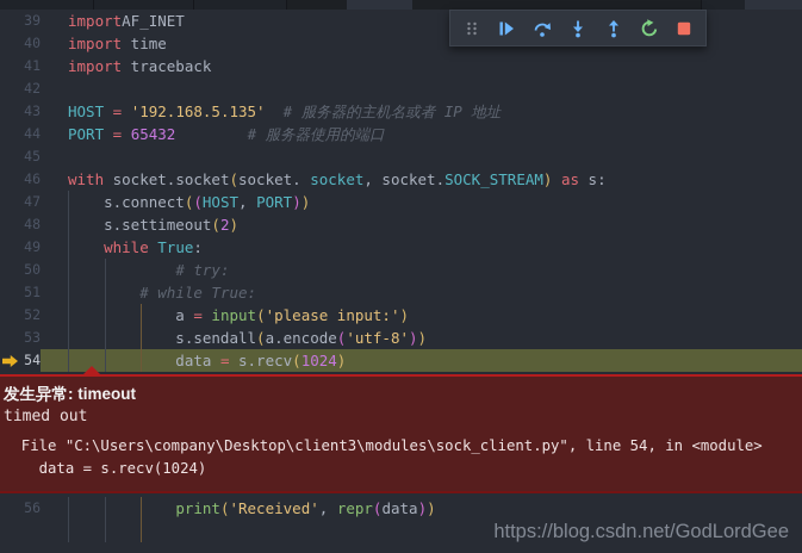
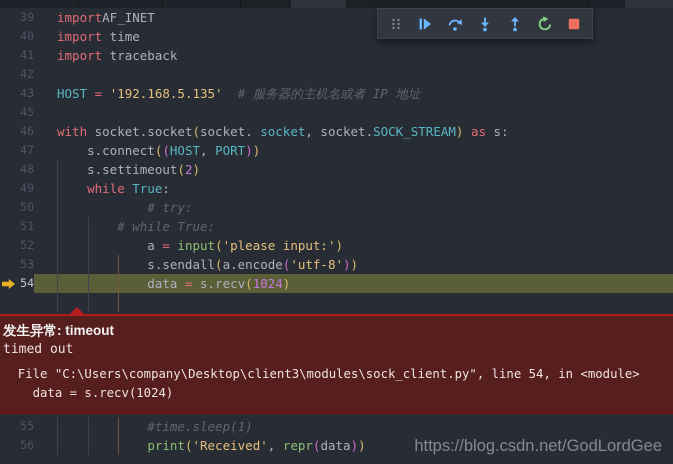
  39
  importAF_INET
  40
  import time
  41
  import traceback
  42
  43
  HOST = '192.168.5.135' # 服务器的主机名或者 IP 地址
- 44
- PORT = 65432 # 服务器使用的端口
  45
  46
  with socket.socket(socket. socket, socket.SOCK_STREAM) as s:
  47
  s.connect((HOST, PORT))
  48
  s.settimeout(2)
  49
  while True:
  50
  # try:
  51
  # while True:
  52
  a = input('please input:')
  53
  s.sendall(a.encode('utf-8'))
  54
  data = s.recv(1024)
  发生异常: timeout
  timed out
  File "C:\Users\company\Desktop\client3\modules\sock_client.py", line 54, in <module>
  data = s.recv(1024)
+ 55
+ #time.sleep(1)
  56
  print('Received', repr(data))
  https://blog.csdn.net/GodLordGee
